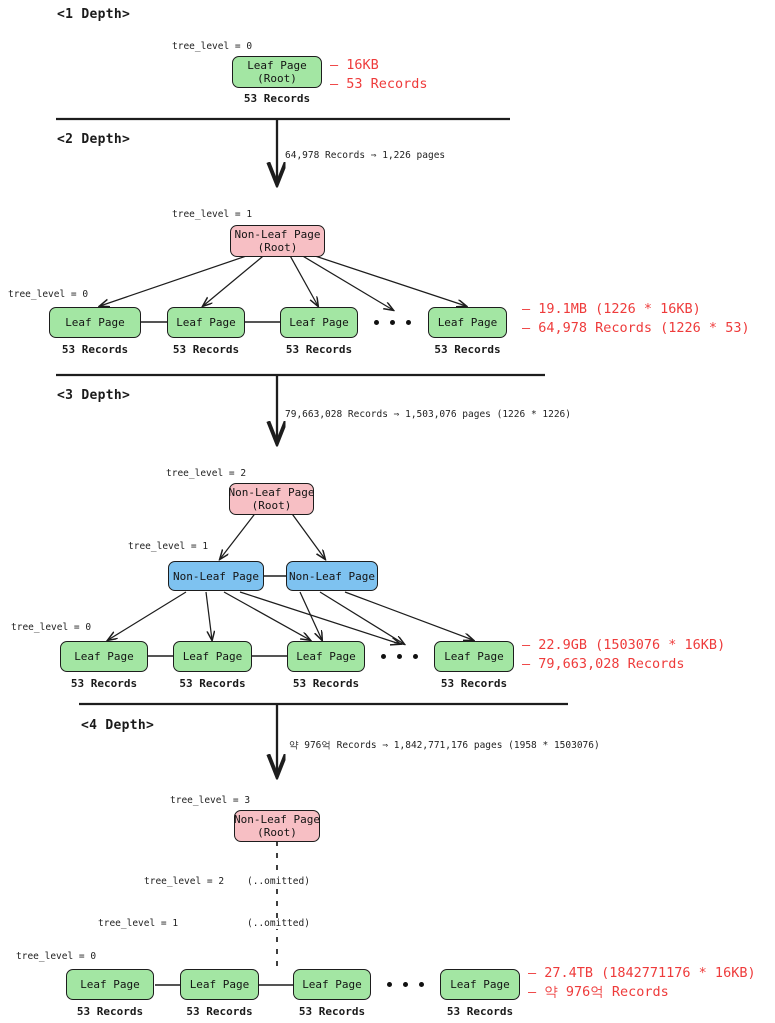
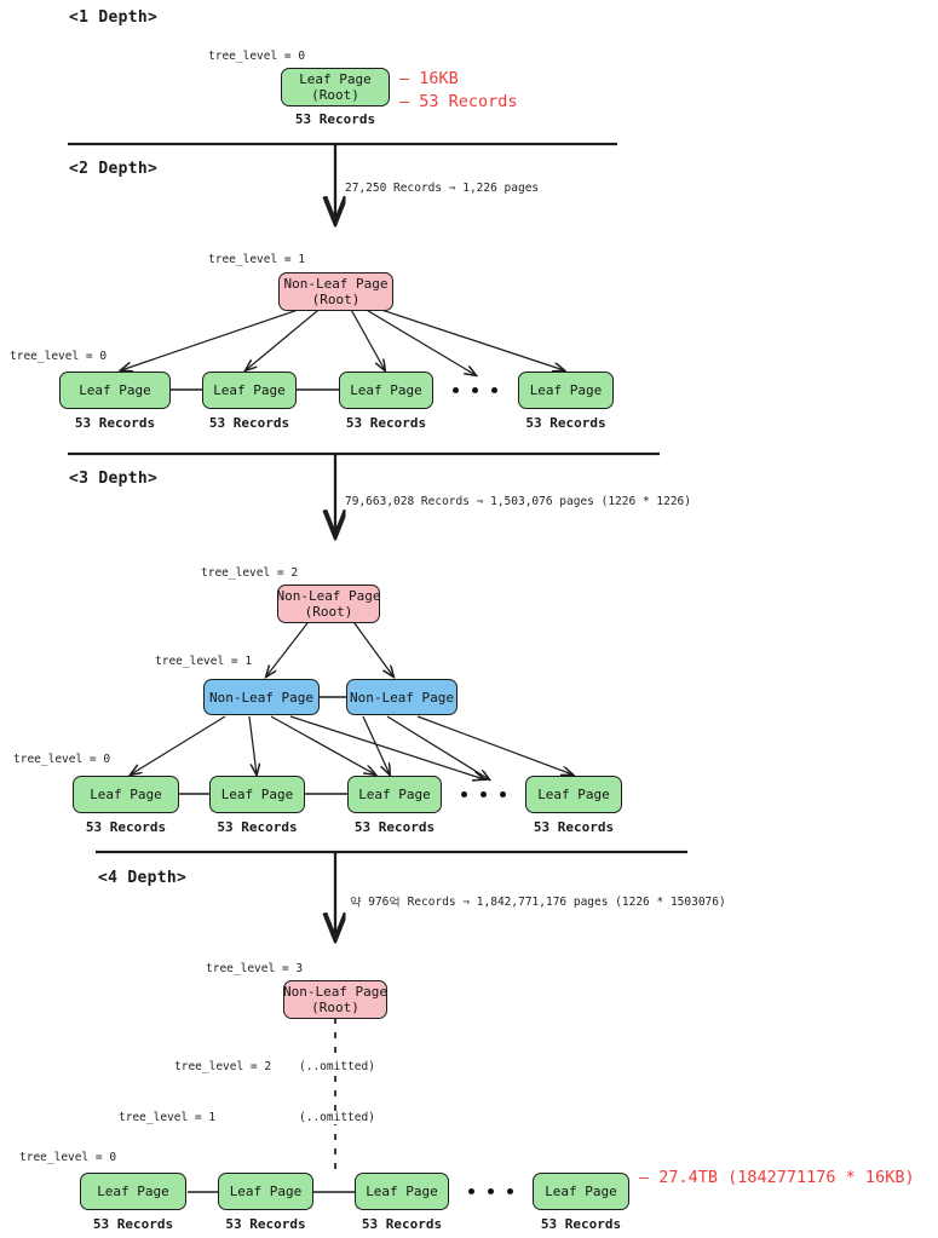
  <1 Depth>
  tree_level = 0
  Leaf Page
  (Root)
  53 Records
  – 16KB
  – 53 Records
  <2 Depth>
- 64,978 Records ⇒ 1,226 pages
+ 27,250 Records ⇒ 1,226 pages
  tree_level = 1
  Non-Leaf Page
  (Root)
  tree_level = 0
  Leaf Page
  Leaf Page
  Leaf Page
  Leaf Page
  53 Records
  53 Records
  53 Records
  53 Records
- – 19.1MB (1226 * 16KB)
- – 64,978 Records (1226 * 53)
  <3 Depth>
  79,663,028 Records ⇒ 1,503,076 pages (1226 * 1226)
  tree_level = 2
  Non-Leaf Page
  (Root)
  tree_level = 1
  Non-Leaf Page
  Non-Leaf Page
  tree_level = 0
  Leaf Page
  Leaf Page
  Leaf Page
  Leaf Page
  53 Records
  53 Records
  53 Records
  53 Records
- – 22.9GB (1503076 * 16KB)
- – 79,663,028 Records
  <4 Depth>
- 약 976억 Records ⇒ 1,842,771,176 pages (1958 * 1503076)
+ 약 976억 Records ⇒ 1,842,771,176 pages (1226 * 1503076)
  tree_level = 3
  Non-Leaf Page
  (Root)
  tree_level = 2
  (..omitted)
  tree_level = 1
  (..omitted)
  tree_level = 0
  Leaf Page
  Leaf Page
  Leaf Page
  Leaf Page
  53 Records
  53 Records
  53 Records
  53 Records
  – 27.4TB (1842771176 * 16KB)
- – 약 976억 Records
